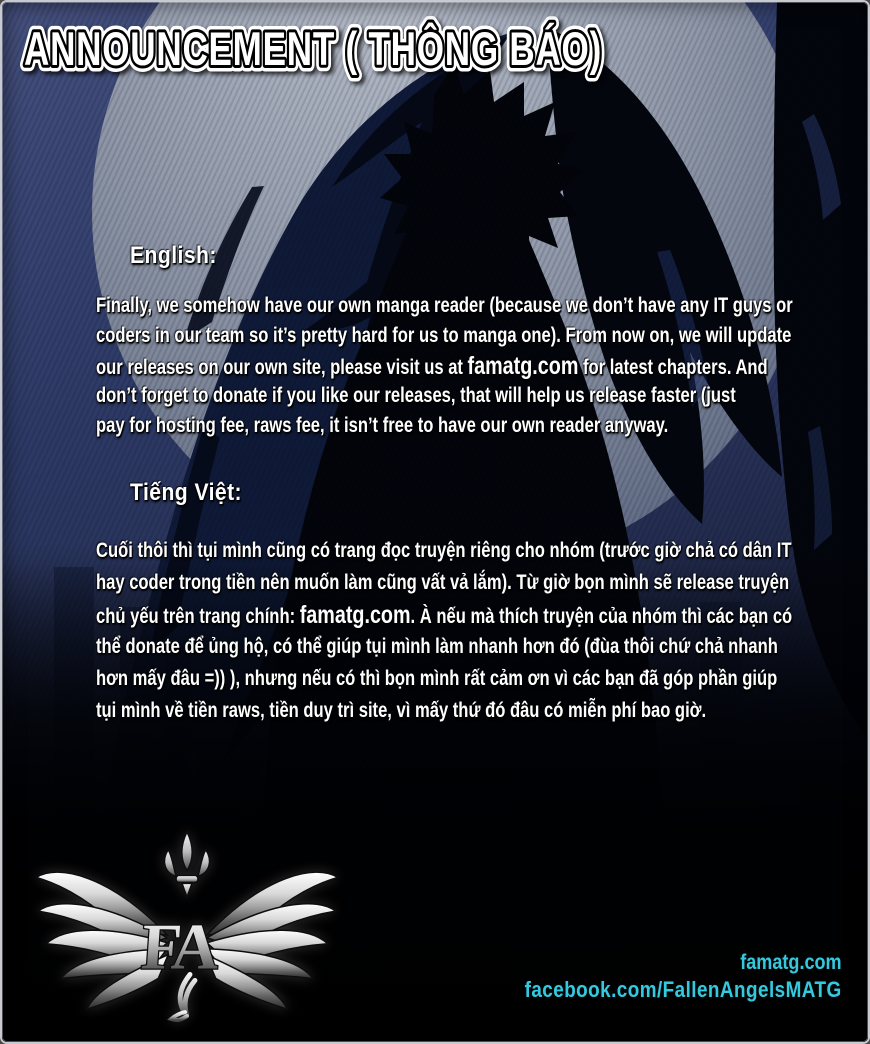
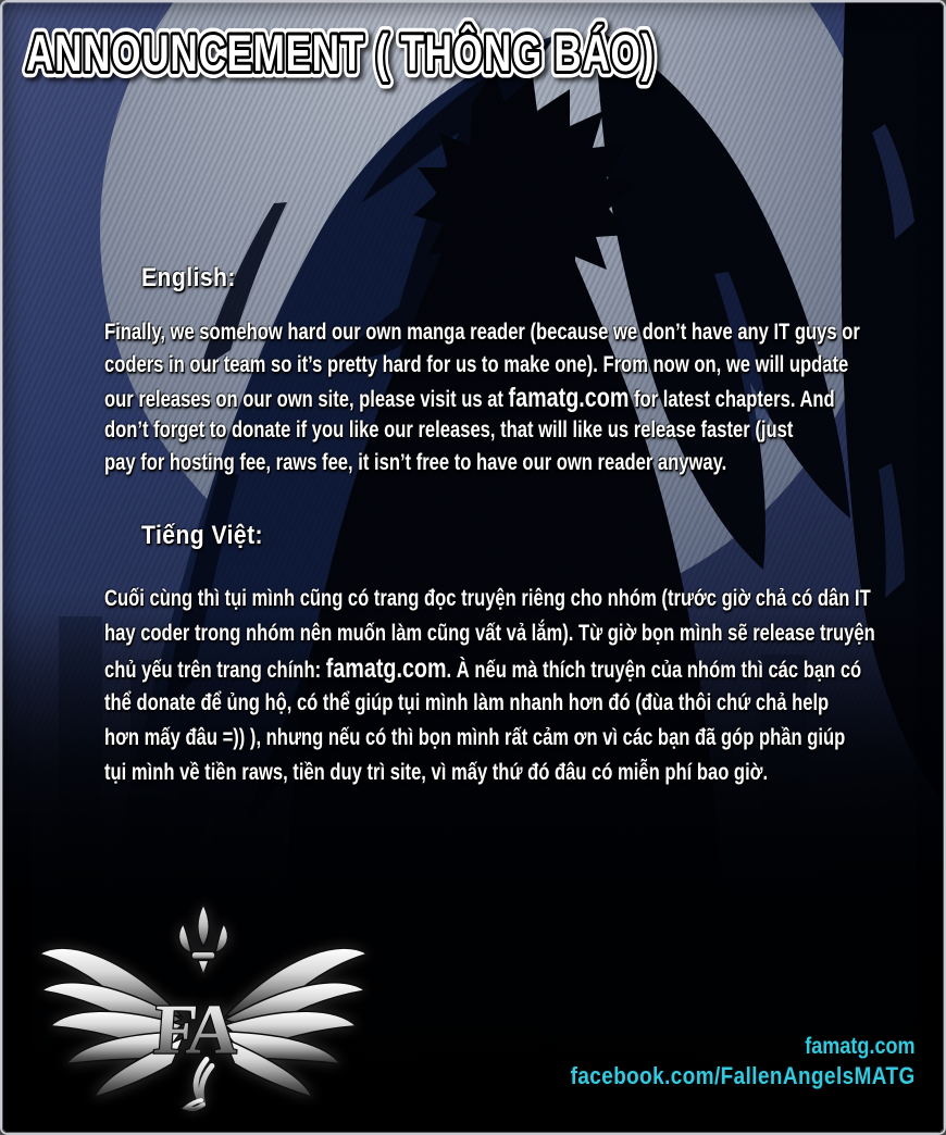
  ANNOUNCEMENT ( THÔNG BÁO)
  English:
- Finally, we somehow have our own manga reader (because we don’t have any IT guys or
+ Finally, we somehow hard our own manga reader (because we don’t have any IT guys or
- coders in our team so it’s pretty hard for us to manga one). From now on, we will update
+ coders in our team so it’s pretty hard for us to make one). From now on, we will update
  our releases on our own site, please visit us at famatg.com for latest chapters. And
- don’t forget to donate if you like our releases, that will help us release faster (just
+ don’t forget to donate if you like our releases, that will like us release faster (just
  pay for hosting fee, raws fee, it isn’t free to have our own reader anyway.
  Tiếng Việt:
- Cuối thôi thì tụi mình cũng có trang đọc truyện riêng cho nhóm (trước giờ chả có dân IT
+ Cuối cùng thì tụi mình cũng có trang đọc truyện riêng cho nhóm (trước giờ chả có dân IT
- hay coder trong tiền nên muốn làm cũng vất vả lắm). Từ giờ bọn mình sẽ release truyện
+ hay coder trong nhóm nên muốn làm cũng vất vả lắm). Từ giờ bọn mình sẽ release truyện
  chủ yếu trên trang chính: famatg.com. À nếu mà thích truyện của nhóm thì các bạn có
- thể donate để ủng hộ, có thể giúp tụi mình làm nhanh hơn đó (đùa thôi chứ chả nhanh
+ thể donate để ủng hộ, có thể giúp tụi mình làm nhanh hơn đó (đùa thôi chứ chả help
  hơn mấy đâu =)) ), nhưng nếu có thì bọn mình rất cảm ơn vì các bạn đã góp phần giúp
  tụi mình về tiền raws, tiền duy trì site, vì mấy thứ đó đâu có miễn phí bao giờ.
  famatg.com
  facebook.com/FallenAngelsMATG
